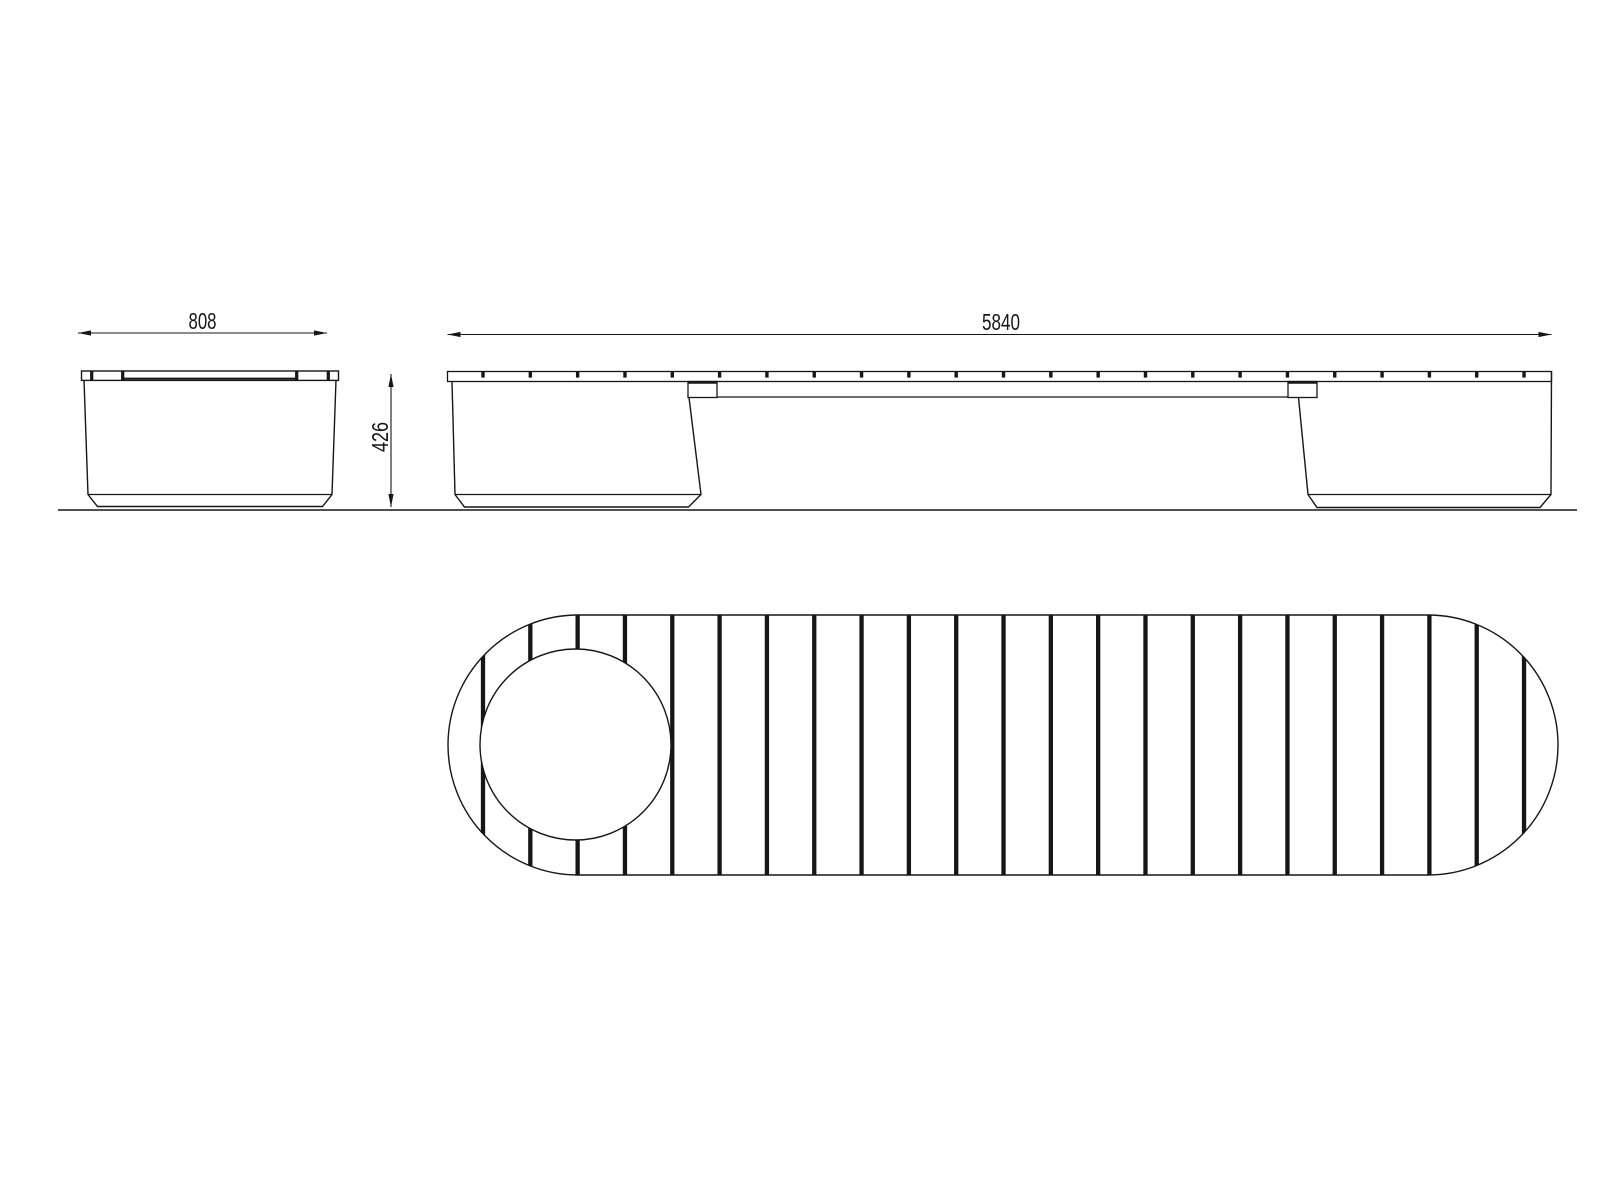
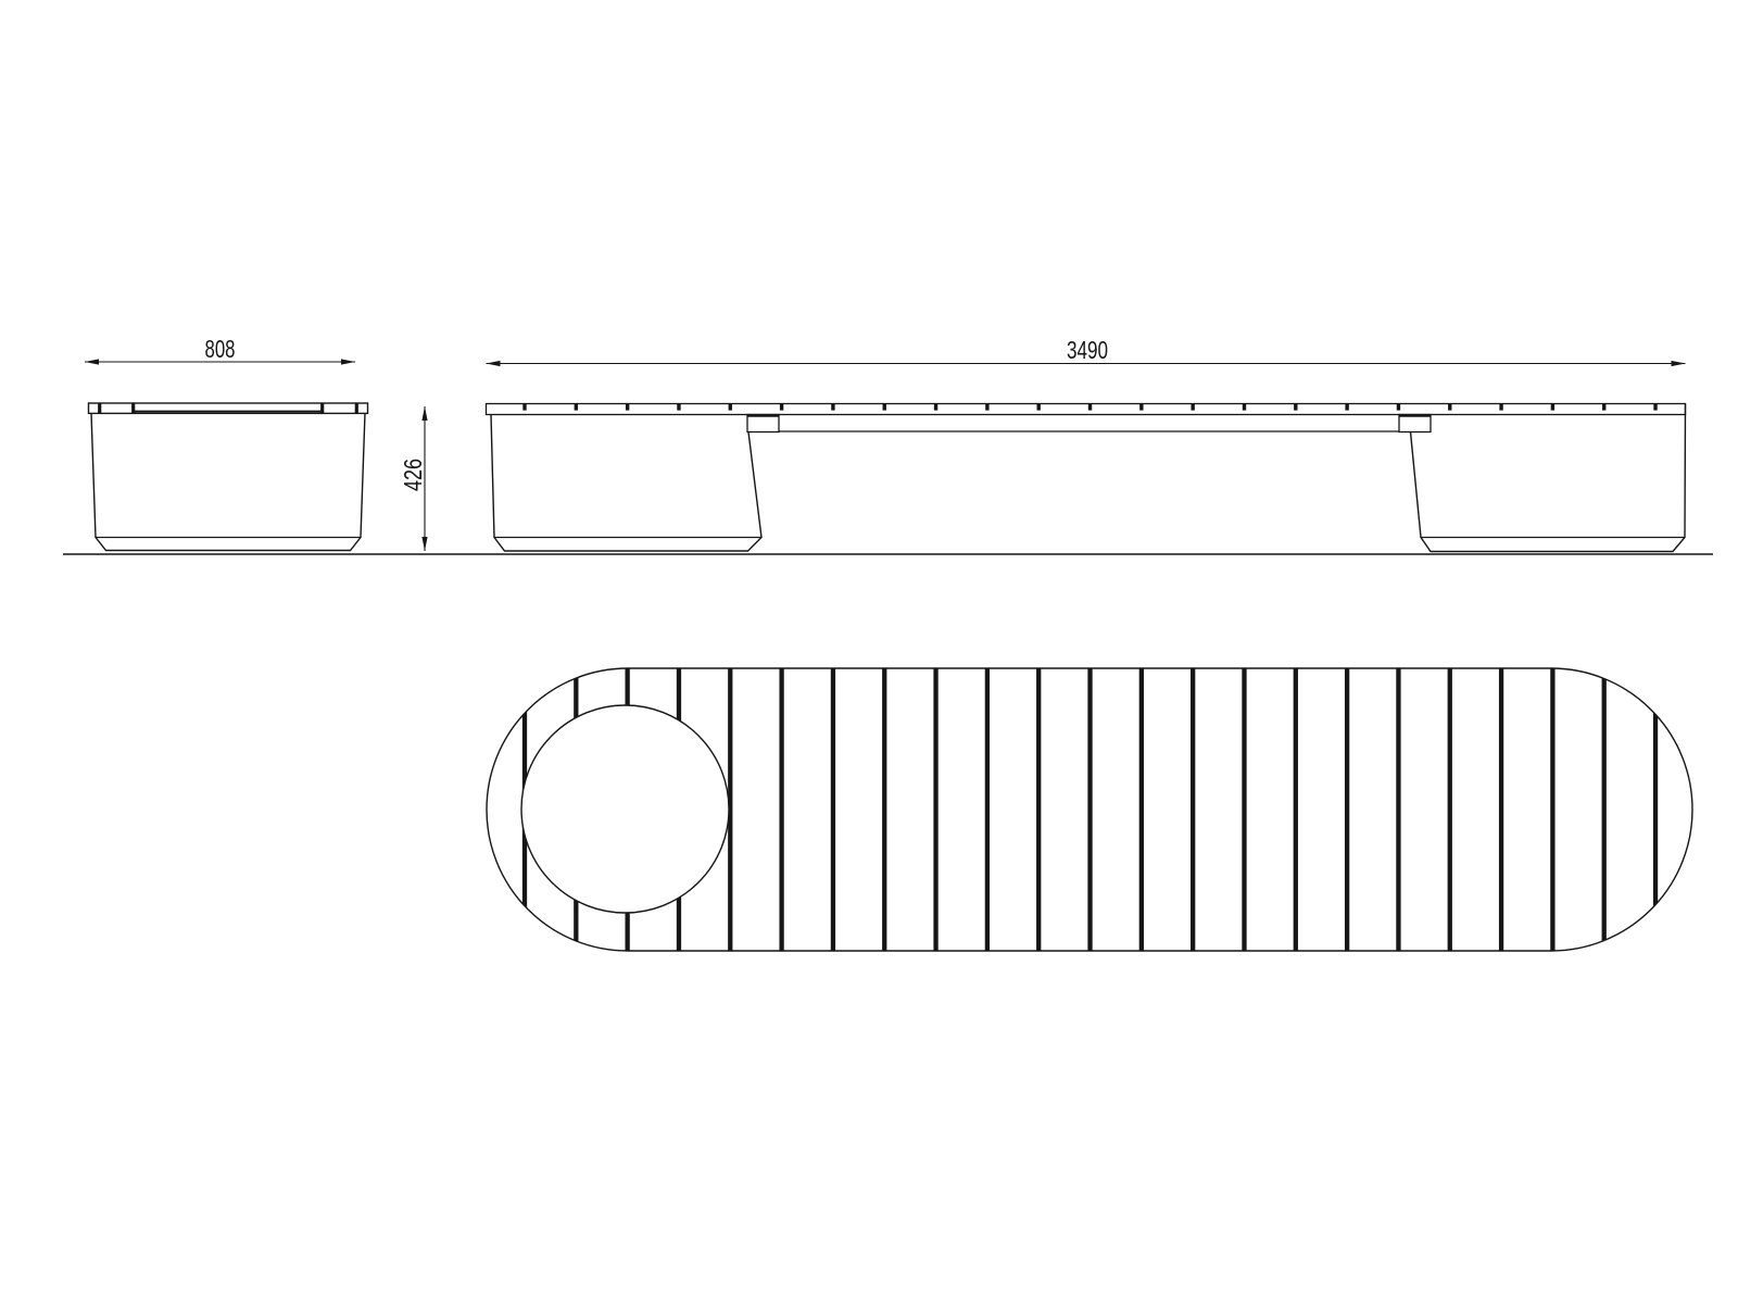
  808
- 5840
+ 3490
